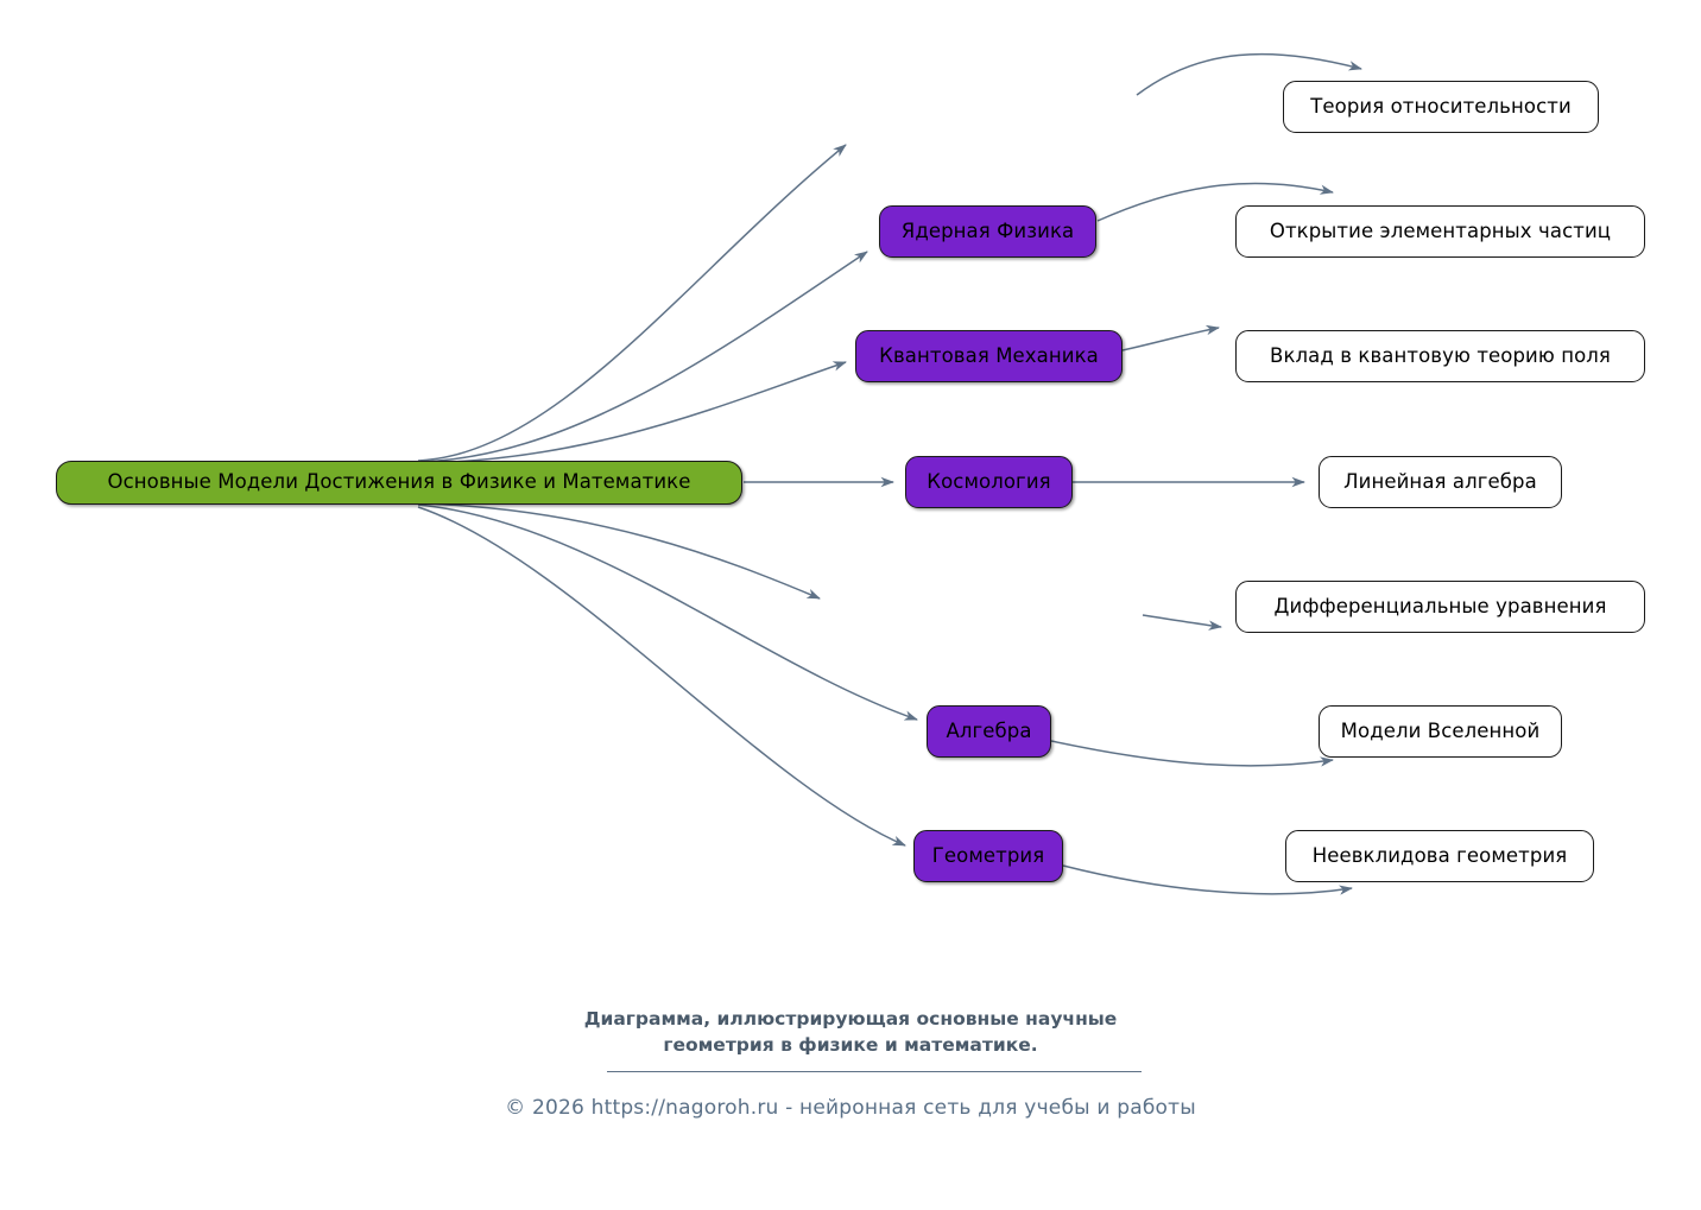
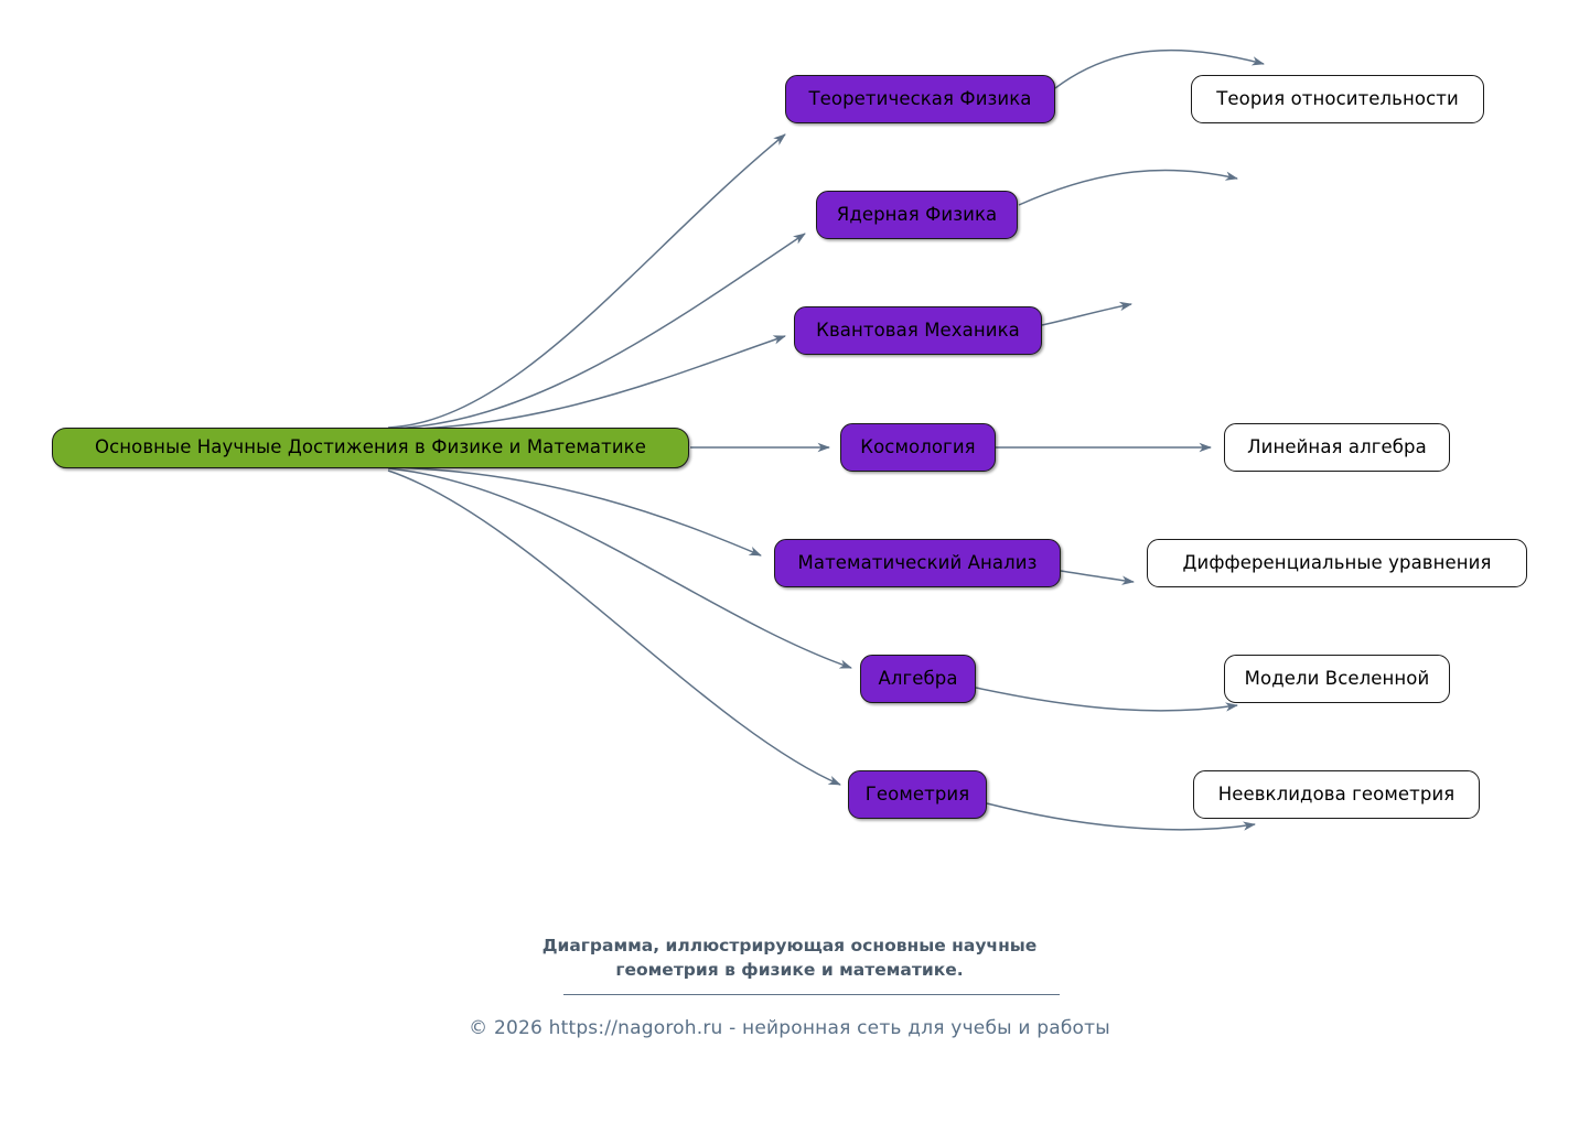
- Основные Модели Достижения в Физике и Математике
+ Основные Научные Достижения в Физике и Математике
+ Теоретическая Физика
  Ядерная Физика
  Квантовая Механика
  Космология
+ Математический Анализ
  Алгебра
  Геометрия
  Теория относительности
- Открытие элементарных частиц
- Вклад в квантовую теорию поля
  Линейная алгебра
  Дифференциальные уравнения
  Модели Вселенной
  Неевклидова геометрия
  Диаграмма, иллюстрирующая основные научные
  геометрия в физике и математике.
  © 2026 https://nagoroh.ru - нейронная сеть для учебы и работы
